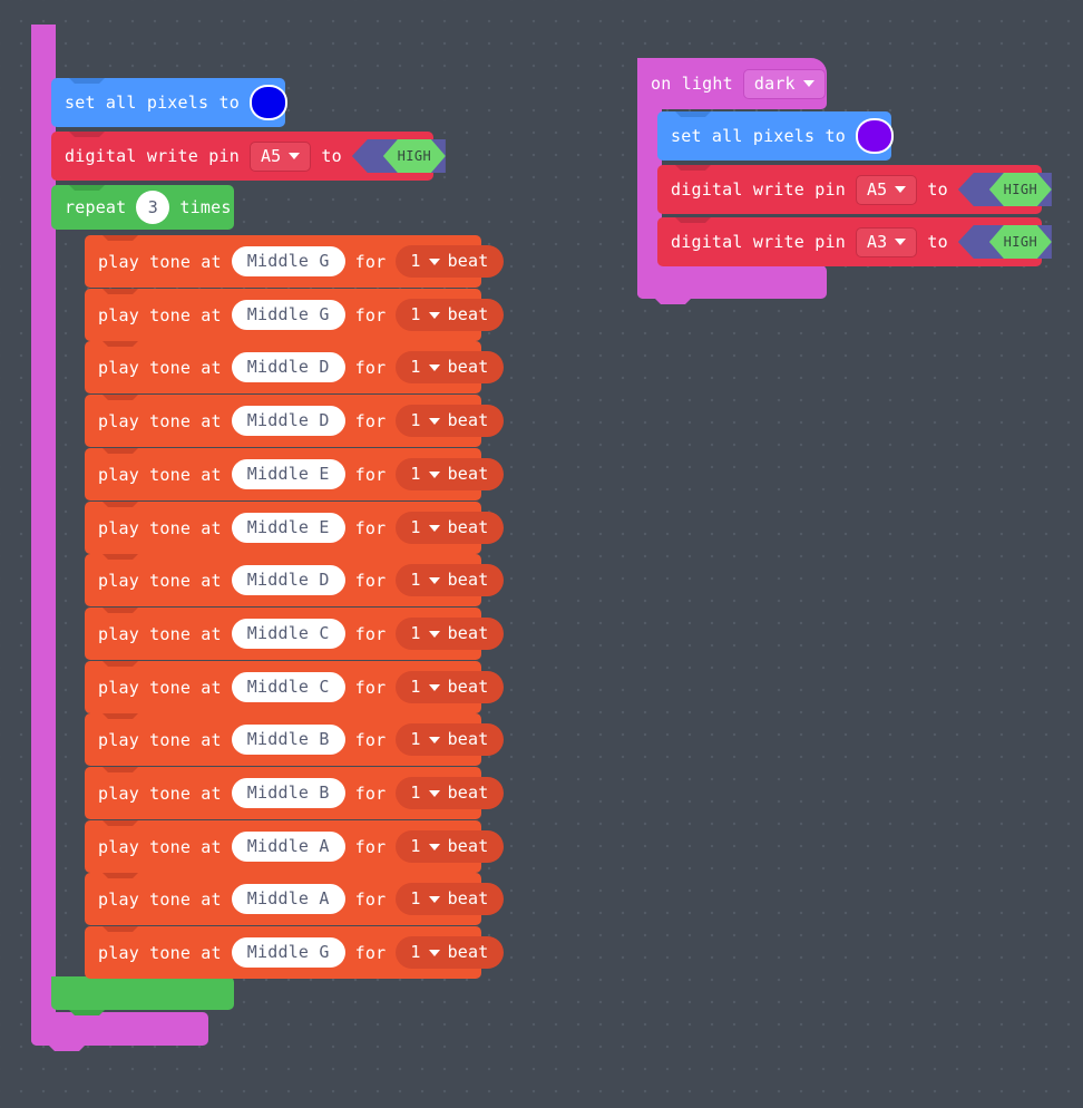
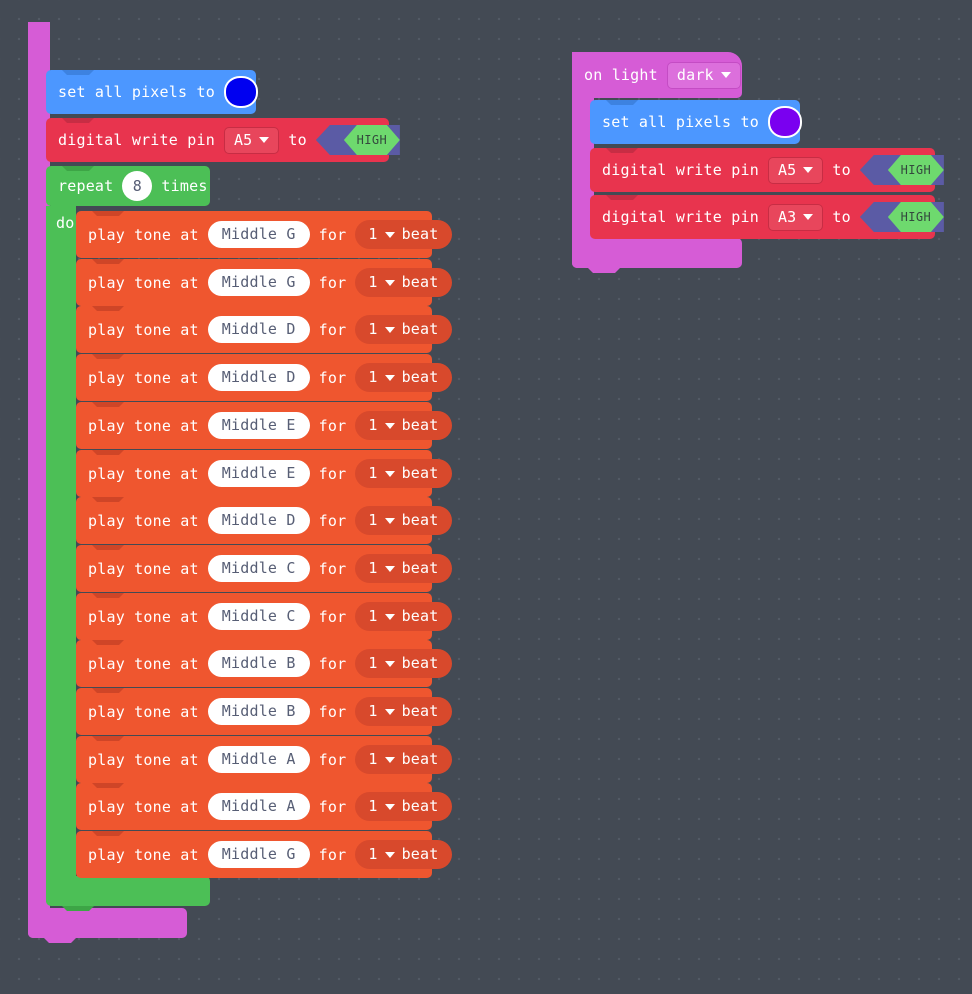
  set all pixels to
  digital write pin
  A5
  to
  HIGH
  repeat
- 3
+ 8
  times
+ do
  play tone at
  Middle G
  for
  1
  beat
  play tone at
  Middle G
  for
  1
  beat
  play tone at
  Middle D
  for
  1
  beat
  play tone at
  Middle D
  for
  1
  beat
  play tone at
  Middle E
  for
  1
  beat
  play tone at
  Middle E
  for
  1
  beat
  play tone at
  Middle D
  for
  1
  beat
  play tone at
  Middle C
  for
  1
  beat
  play tone at
  Middle C
  for
  1
  beat
  play tone at
  Middle B
  for
  1
  beat
  play tone at
  Middle B
  for
  1
  beat
  play tone at
  Middle A
  for
  1
  beat
  play tone at
  Middle A
  for
  1
  beat
  play tone at
  Middle G
  for
  1
  beat
  on light
  dark
  set all pixels to
  digital write pin
  A5
  to
  HIGH
  digital write pin
  A3
  to
  HIGH
